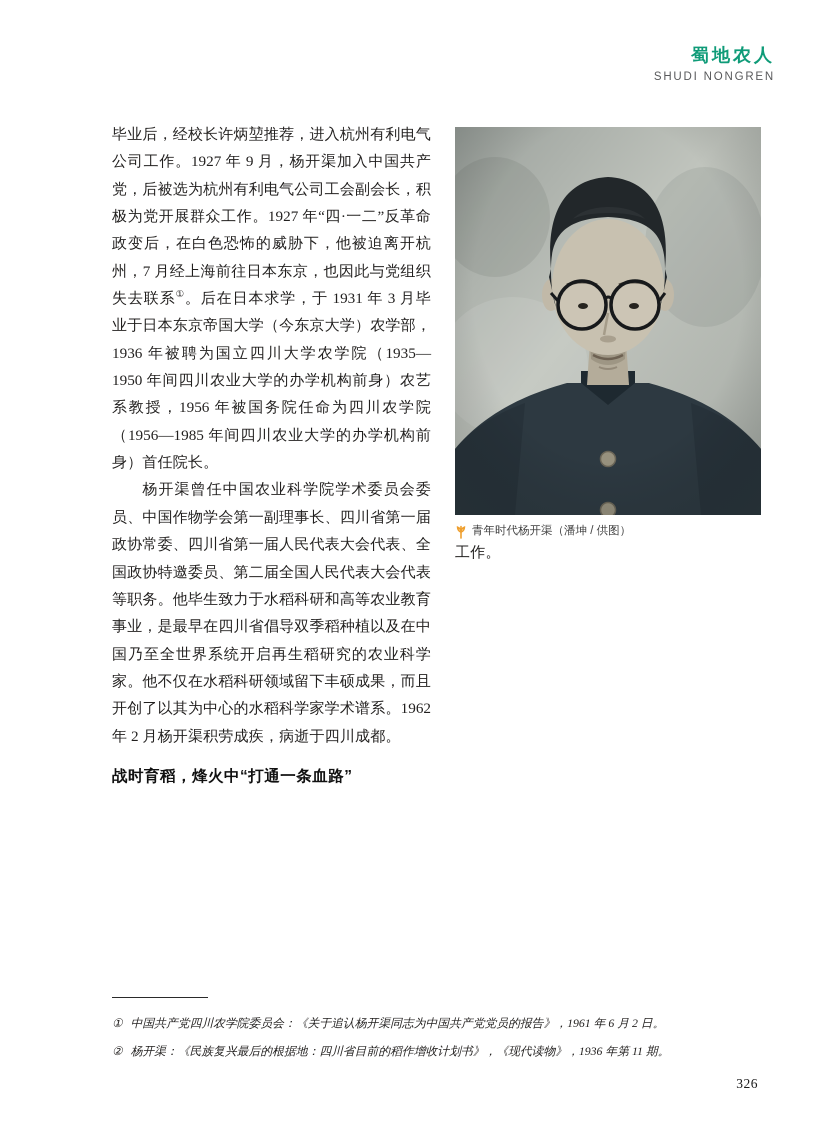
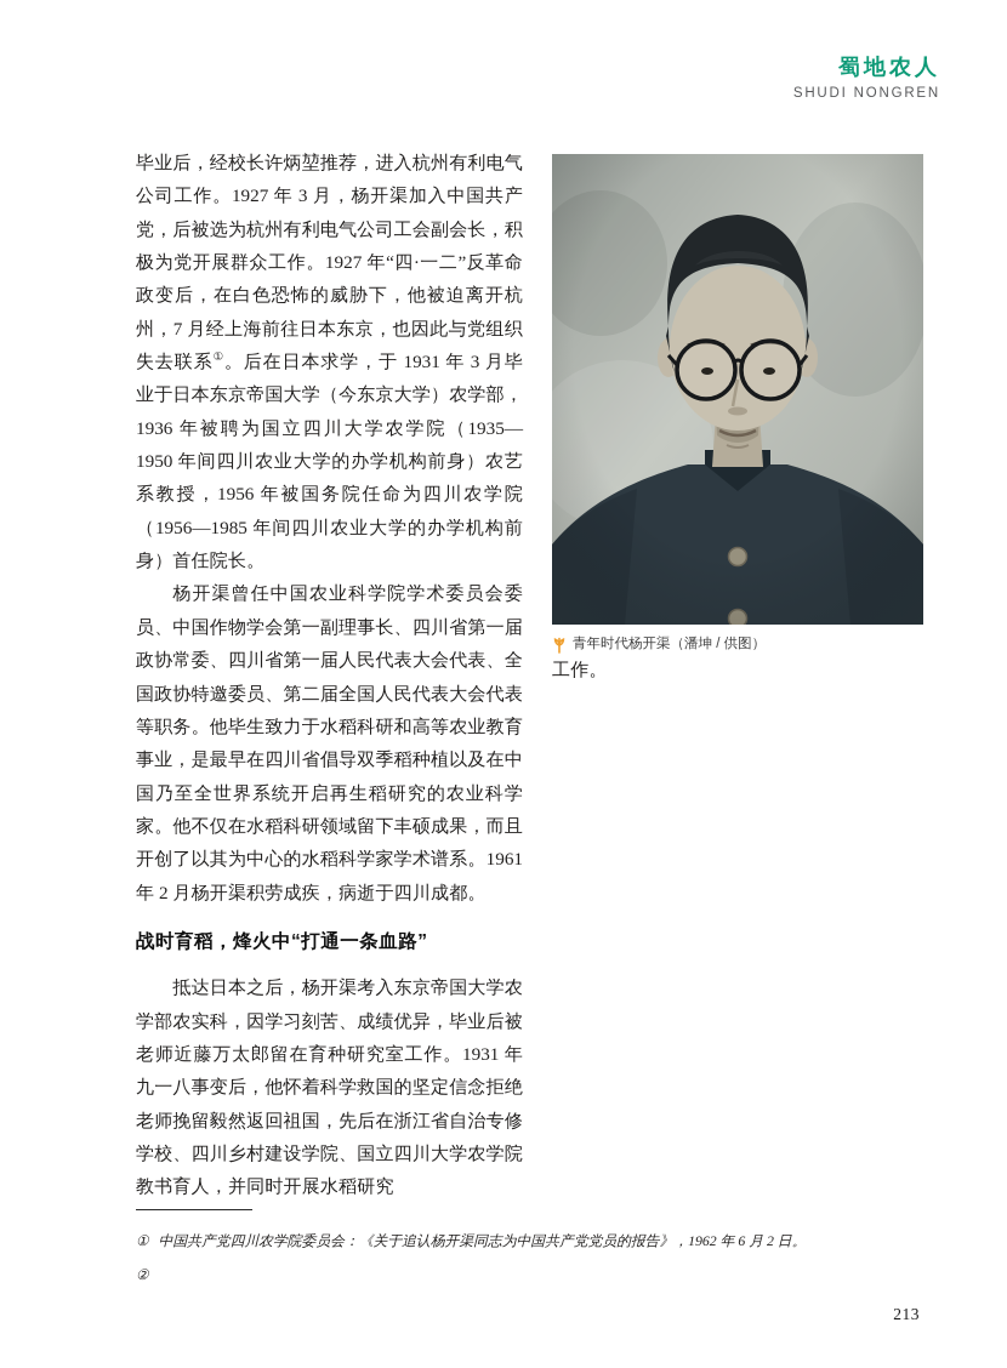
  蜀地农人
  SHUDI NONGREN
- 毕业后，经校长许炳堃推荐，进入杭州有利电气公司工作。1927 年 9 月，杨开渠加入中国共产党，后被选为杭州有利电气公司工会副会长，积极为党开展群众工作。1927 年“四·一二”反革命政变后，在白色恐怖的威胁下，他被迫离开杭州，7 月经上海前往日本东京，也因此与党组织失去联系①。后在日本求学，于 1931 年 3 月毕业于日本东京帝国大学（今东京大学）农学部，1936 年被聘为国立四川大学农学院（1935—1950 年间四川农业大学的办学机构前身）农艺系教授，1956 年被国务院任命为四川农学院（1956—1985 年间四川农业大学的办学机构前身）首任院长。
+ 毕业后，经校长许炳堃推荐，进入杭州有利电气公司工作。1927 年 3 月，杨开渠加入中国共产党，后被选为杭州有利电气公司工会副会长，积极为党开展群众工作。1927 年“四·一二”反革命政变后，在白色恐怖的威胁下，他被迫离开杭州，7 月经上海前往日本东京，也因此与党组织失去联系①。后在日本求学，于 1931 年 3 月毕业于日本东京帝国大学（今东京大学）农学部，1936 年被聘为国立四川大学农学院（1935—1950 年间四川农业大学的办学机构前身）农艺系教授，1956 年被国务院任命为四川农学院（1956—1985 年间四川农业大学的办学机构前身）首任院长。
- 杨开渠曾任中国农业科学院学术委员会委员、中国作物学会第一副理事长、四川省第一届政协常委、四川省第一届人民代表大会代表、全国政协特邀委员、第二届全国人民代表大会代表等职务。他毕生致力于水稻科研和高等农业教育事业，是最早在四川省倡导双季稻种植以及在中国乃至全世界系统开启再生稻研究的农业科学家。他不仅在水稻科研领域留下丰硕成果，而且开创了以其为中心的水稻科学家学术谱系。1962 年 2 月杨开渠积劳成疾，病逝于四川成都。
+ 杨开渠曾任中国农业科学院学术委员会委员、中国作物学会第一副理事长、四川省第一届政协常委、四川省第一届人民代表大会代表、全国政协特邀委员、第二届全国人民代表大会代表等职务。他毕生致力于水稻科研和高等农业教育事业，是最早在四川省倡导双季稻种植以及在中国乃至全世界系统开启再生稻研究的农业科学家。他不仅在水稻科研领域留下丰硕成果，而且开创了以其为中心的水稻科学家学术谱系。1961 年 2 月杨开渠积劳成疾，病逝于四川成都。
  战时育稻，烽火中“打通一条血路”
+ 抵达日本之后，杨开渠考入东京帝国大学农学部农实科，因学习刻苦、成绩优异，毕业后被老师近藤万太郎留在育种研究室工作。1931 年九一八事变后，他怀着科学救国的坚定信念拒绝老师挽留毅然返回祖国，先后在浙江省自治专修学校、四川乡村建设学院、国立四川大学农学院教书育人，并同时开展水稻研究
  青年时代杨开渠（潘坤 / 供图）
  工作。
  ①
- 中国共产党四川农学院委员会：《关于追认杨开渠同志为中国共产党党员的报告》，1961 年 6 月 2 日。
+ 中国共产党四川农学院委员会：《关于追认杨开渠同志为中国共产党党员的报告》，1962 年 6 月 2 日。
  ②
- 杨开渠：《民族复兴最后的根据地：四川省目前的稻作增收计划书》，《现代读物》，1936 年第 11 期。
- 326
+ 213
